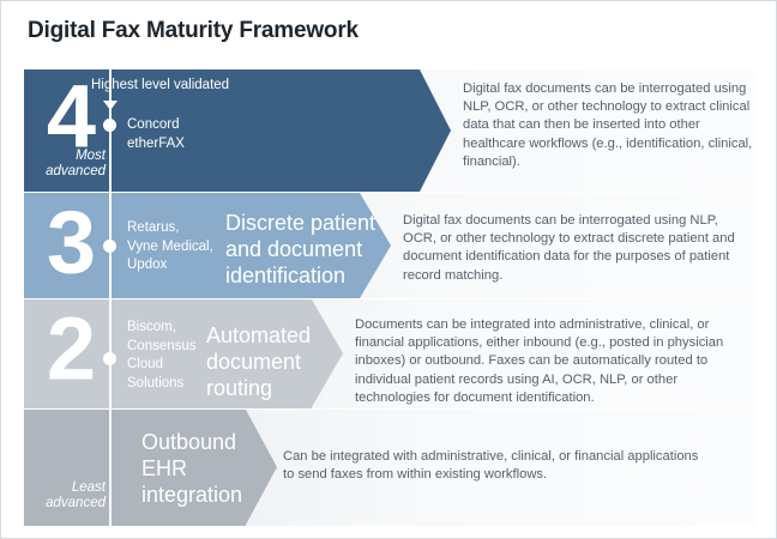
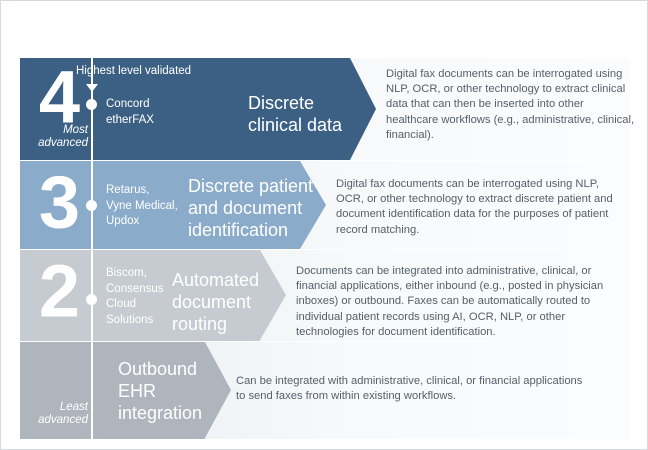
- Digital Fax Maturity Framework
  4
  Highest level validated
  Concord
  etherFAX
  Most
  advanced
+ Discrete
+ clinical data
- Digital fax documents can be interrogated using NLP, OCR, or other technology to extract clinical data that can then be inserted into other healthcare workflows (e.g., identification, clinical, financial).
+ Digital fax documents can be interrogated using NLP, OCR, or other technology to extract clinical data that can then be inserted into other healthcare workflows (e.g., administrative, clinical, financial).
  3
  Retarus,
  Vyne Medical,
  Updox
  Discrete patient
  and document
  identification
  Digital fax documents can be interrogated using NLP, OCR, or other technology to extract discrete patient and document identification data for the purposes of patient record matching.
  2
  Biscom,
  Consensus
  Cloud
  Solutions
  Automated
  document
  routing
  Documents can be integrated into administrative, clinical, or financial applications, either inbound (e.g., posted in physician inboxes) or outbound. Faxes can be automatically routed to individual patient records using AI, OCR, NLP, or other technologies for document identification.
  Least
  advanced
  Outbound
  EHR
  integration
  Can be integrated with administrative, clinical, or financial applications to send faxes from within existing workflows.
